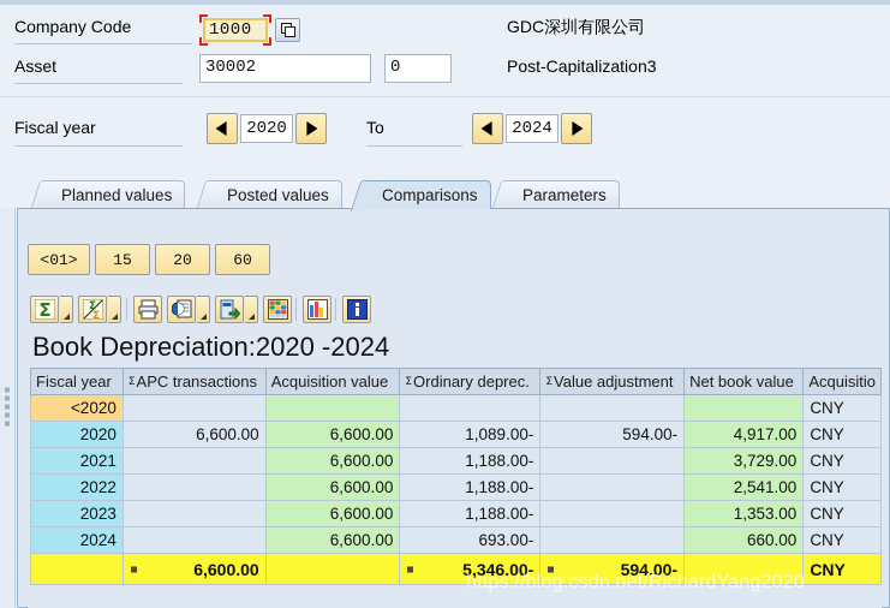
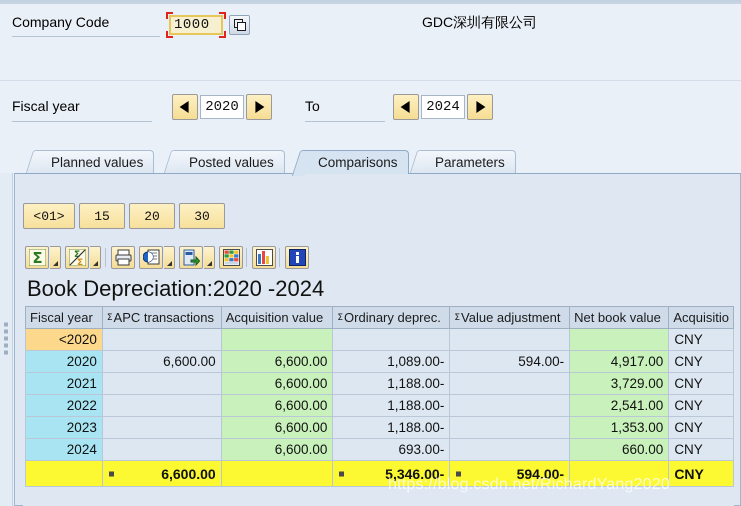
  Company Code
  1000
  GDC深圳有限公司
- Asset
- 30002
- 0
- Post-Capitalization3
  Fiscal year
  2020
  To
  2024
  Planned values
  Posted values
  Comparisons
  Parameters
  <01>
  15
  20
- 60
+ 30
  Σ
  Σ
  Σ
  Book Depreciation:2020 -2024
  Fiscal year	ΣAPC transactions	Acquisition value	ΣOrdinary deprec.	ΣValue adjustment	Net book value	Acquisitio
  <2020						CNY
  2020	6,600.00	6,600.00	1,089.00-	594.00-	4,917.00	CNY
  2021		6,600.00	1,188.00-		3,729.00	CNY
  2022		6,600.00	1,188.00-		2,541.00	CNY
  2023		6,600.00	1,188.00-		1,353.00	CNY
  2024		6,600.00	693.00-		660.00	CNY
  	6,600.00		5,346.00-	594.00-		CNY
  https://blog.csdn.net/RichardYang2020
